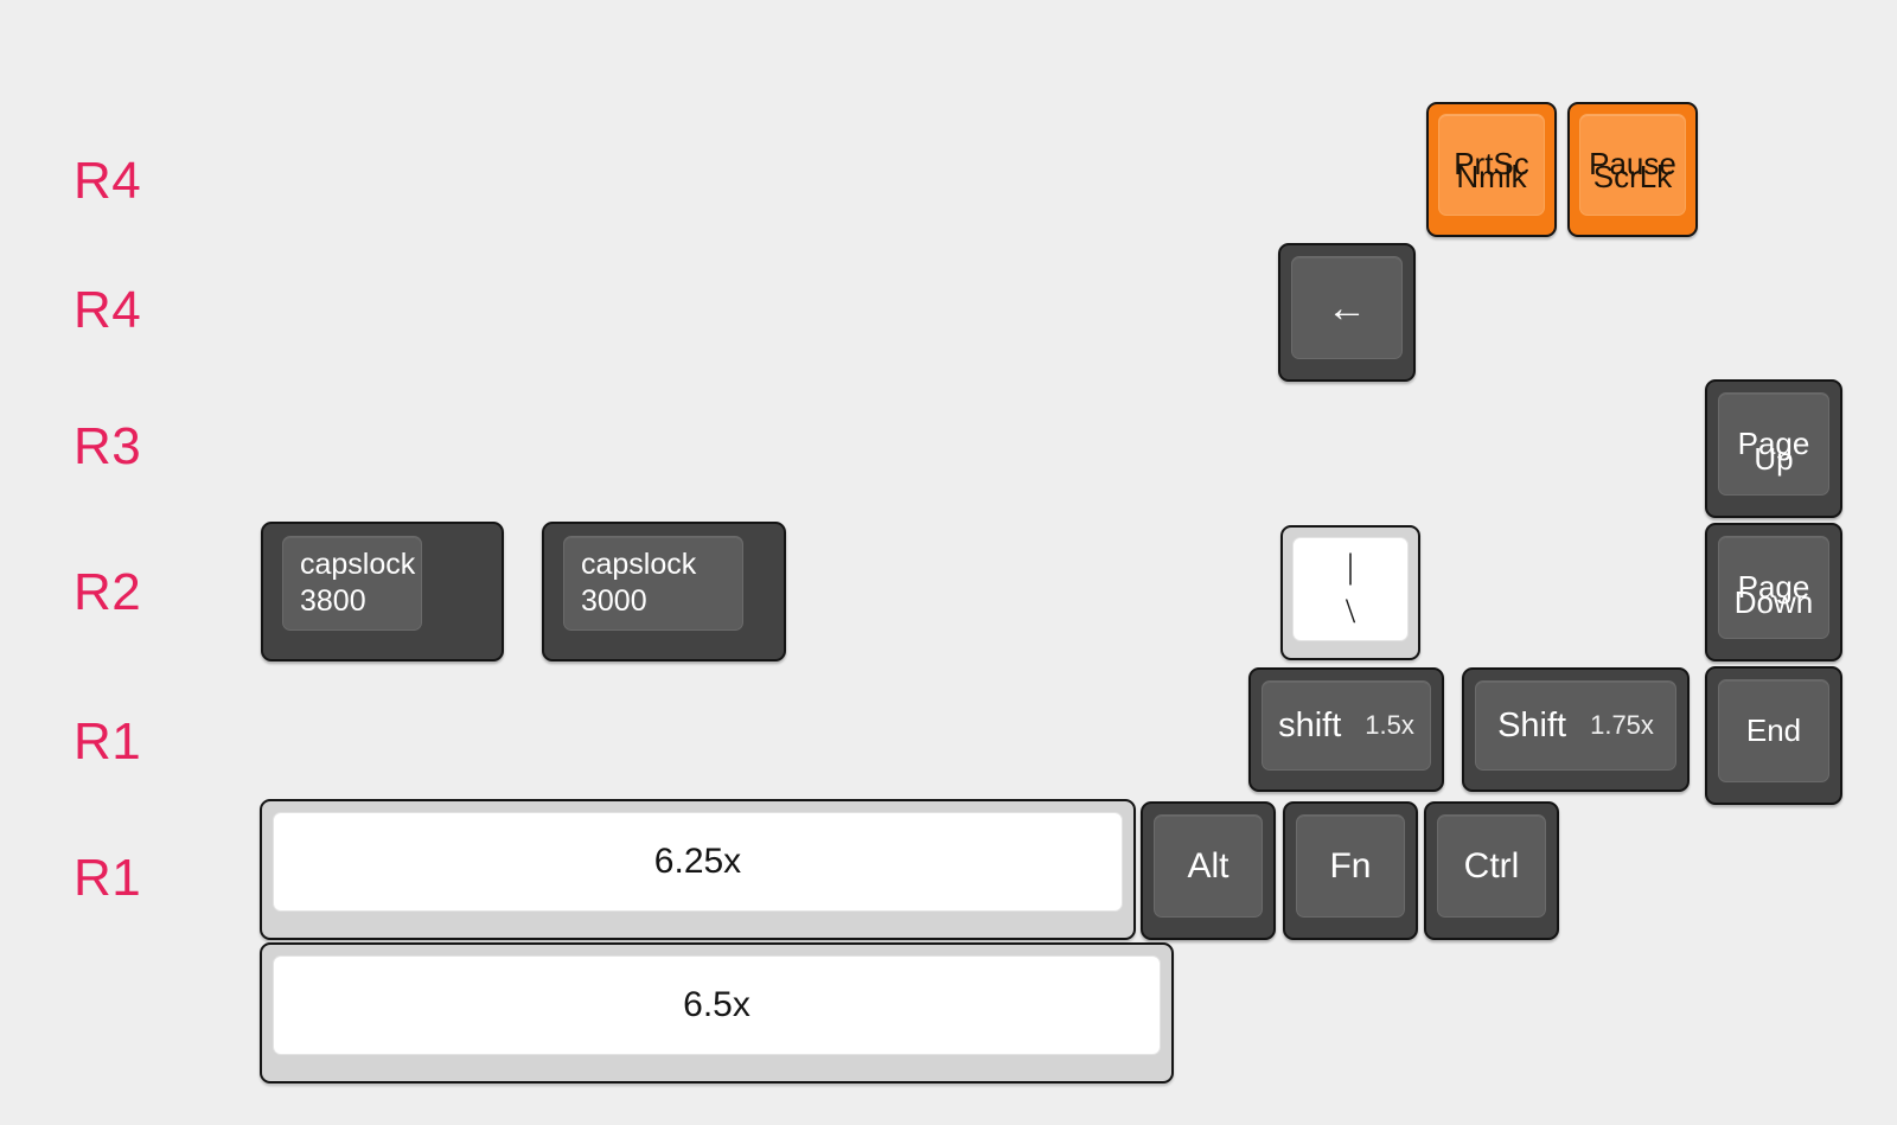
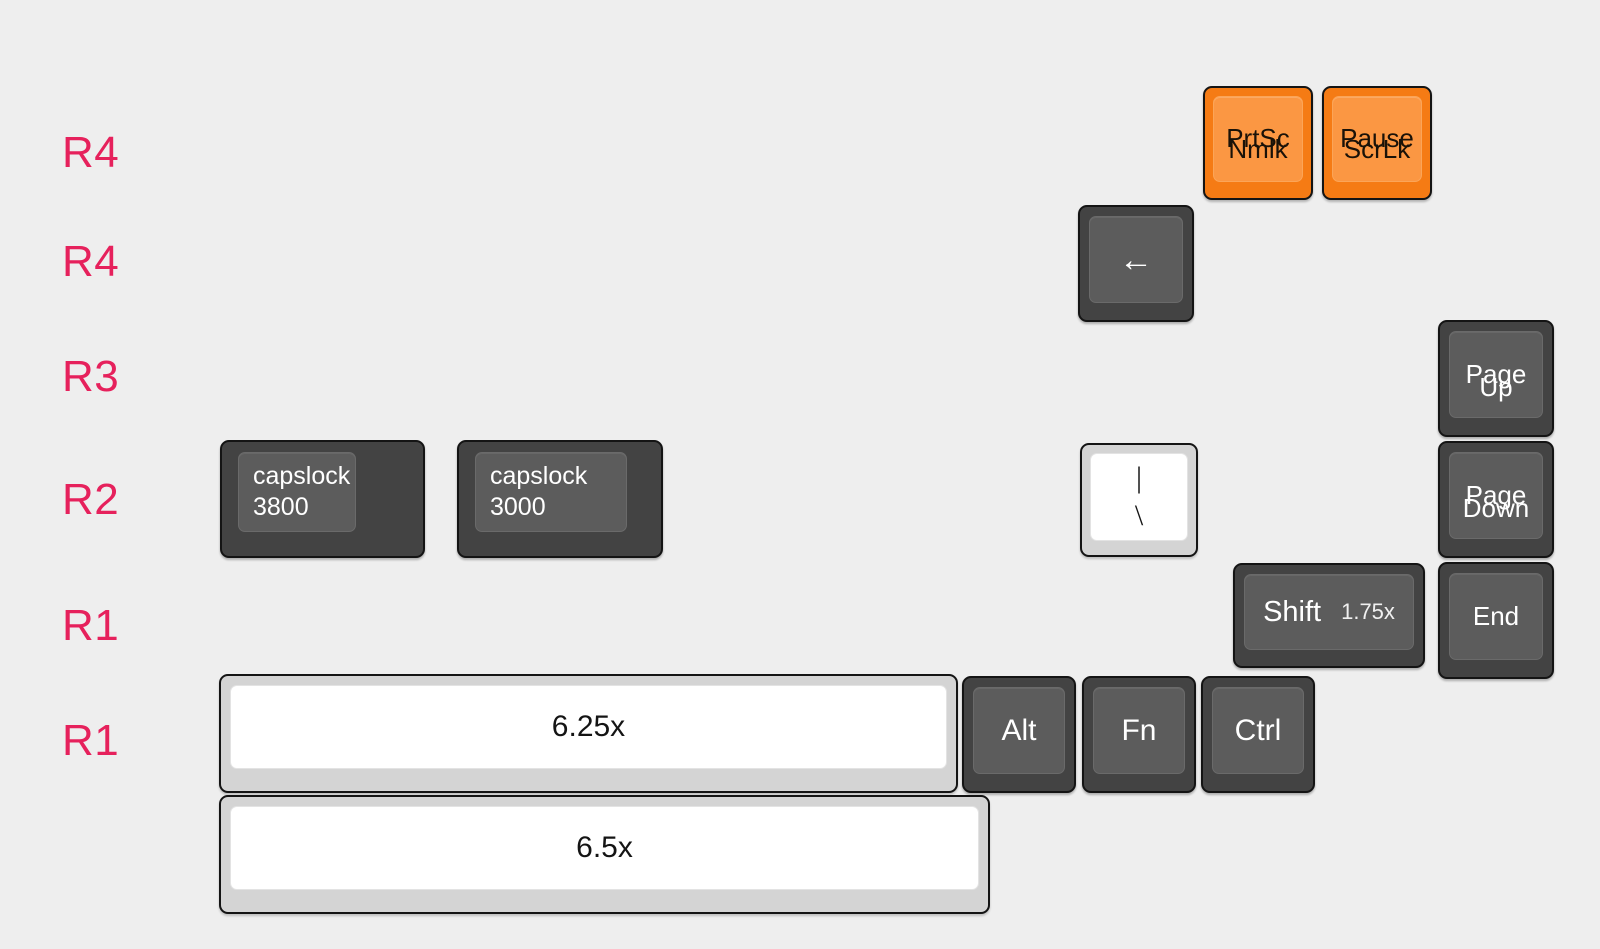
  R4
  R4
  R3
  R2
  R1
  R1
  PrtSc
  Nmlk
  Pause
  ScrLk
  ←
  Page
  Up
  capslock
  3800
  capslock
  3000
  |
  \
  Page
  Down
- shift
- 1.5x
  Shift
  1.75x
  End
  6.25x
  Alt
  Fn
  Ctrl
  6.5x
